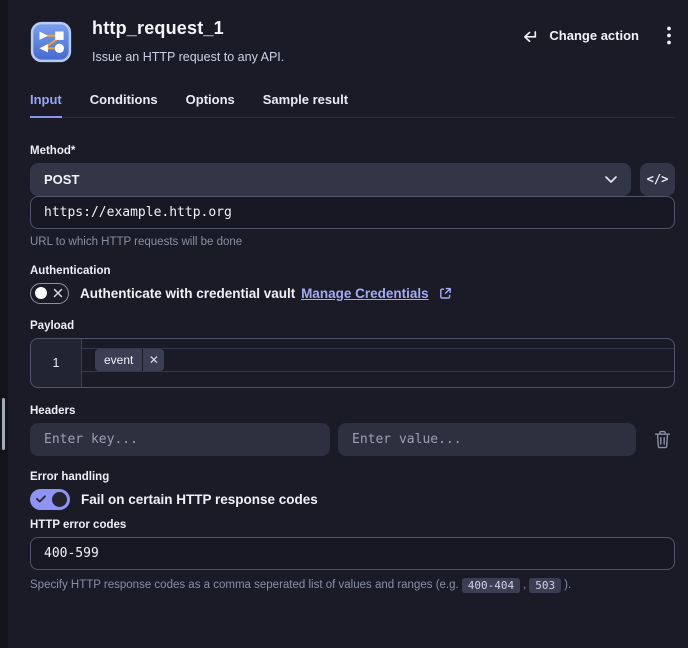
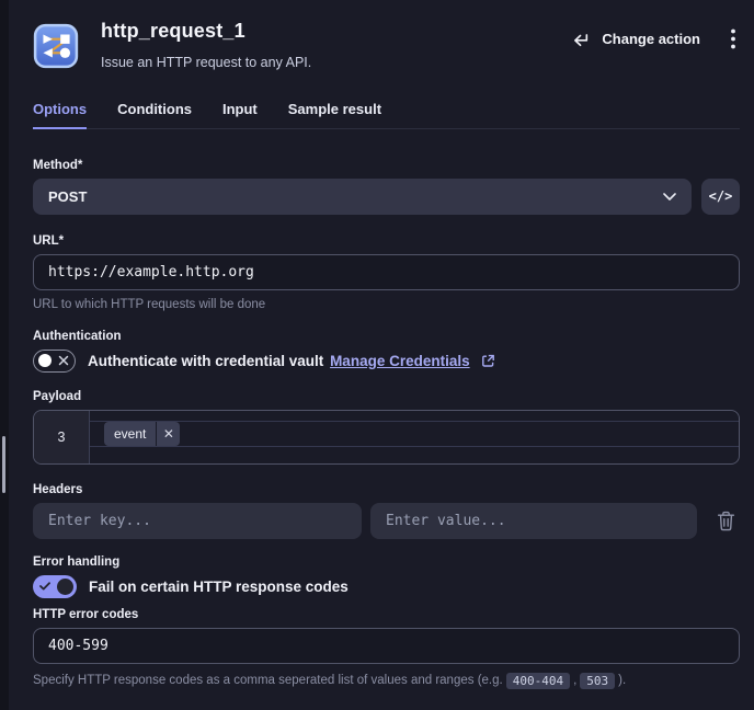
  http_request_1
  Issue an HTTP request to any API.
  Change action
- Input
+ Options
  Conditions
- Options
+ Input
  Sample result
  Method*
  POST
  </>
+ URL*
  https://example.http.org
  URL to which HTTP requests will be done
  Authentication
  Authenticate with credential vault Manage Credentials
  Payload
- 1
+ 3
  event
  ✕
  Headers
  Enter key...
  Enter value...
  Error handling
  Fail on certain HTTP response codes
  HTTP error codes
  400-599
  Specify HTTP response codes as a comma seperated list of values and ranges (e.g.
  400-404
  ,
  503
  ).
